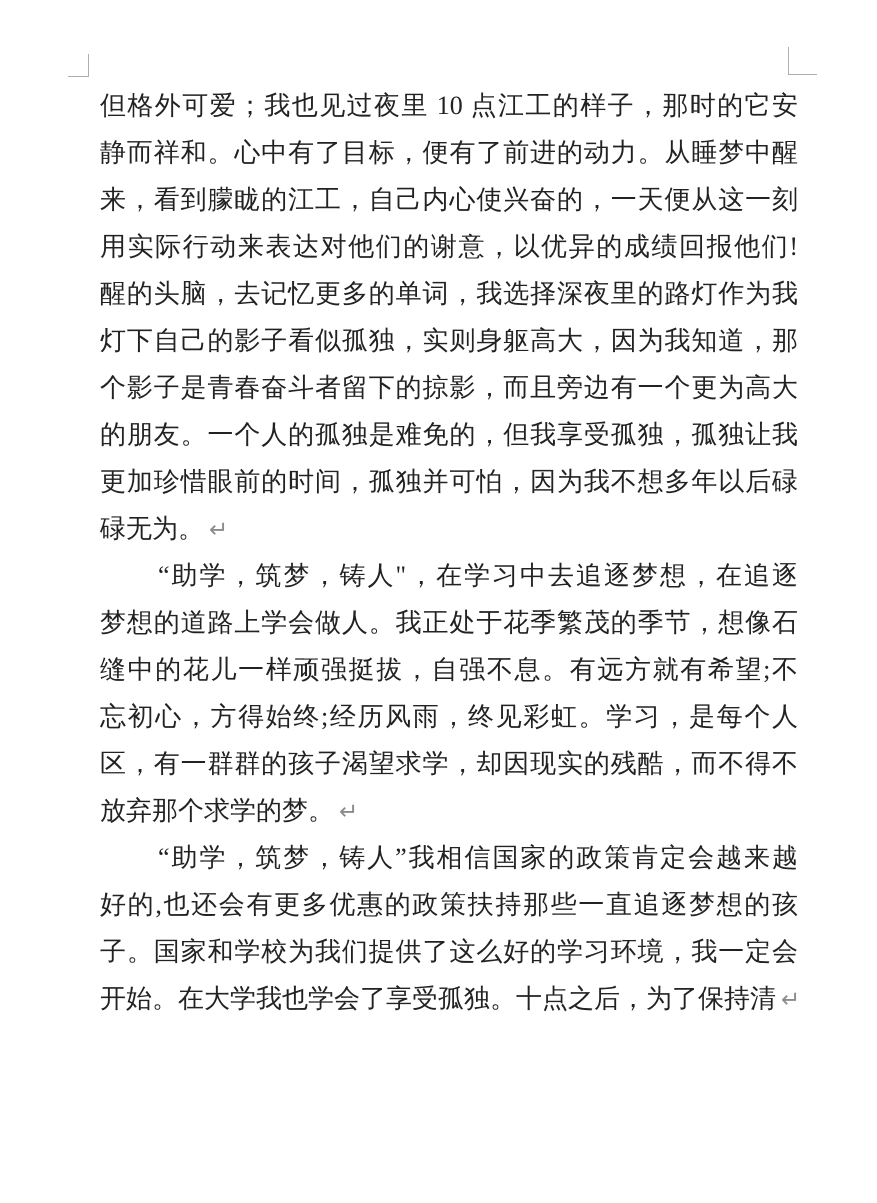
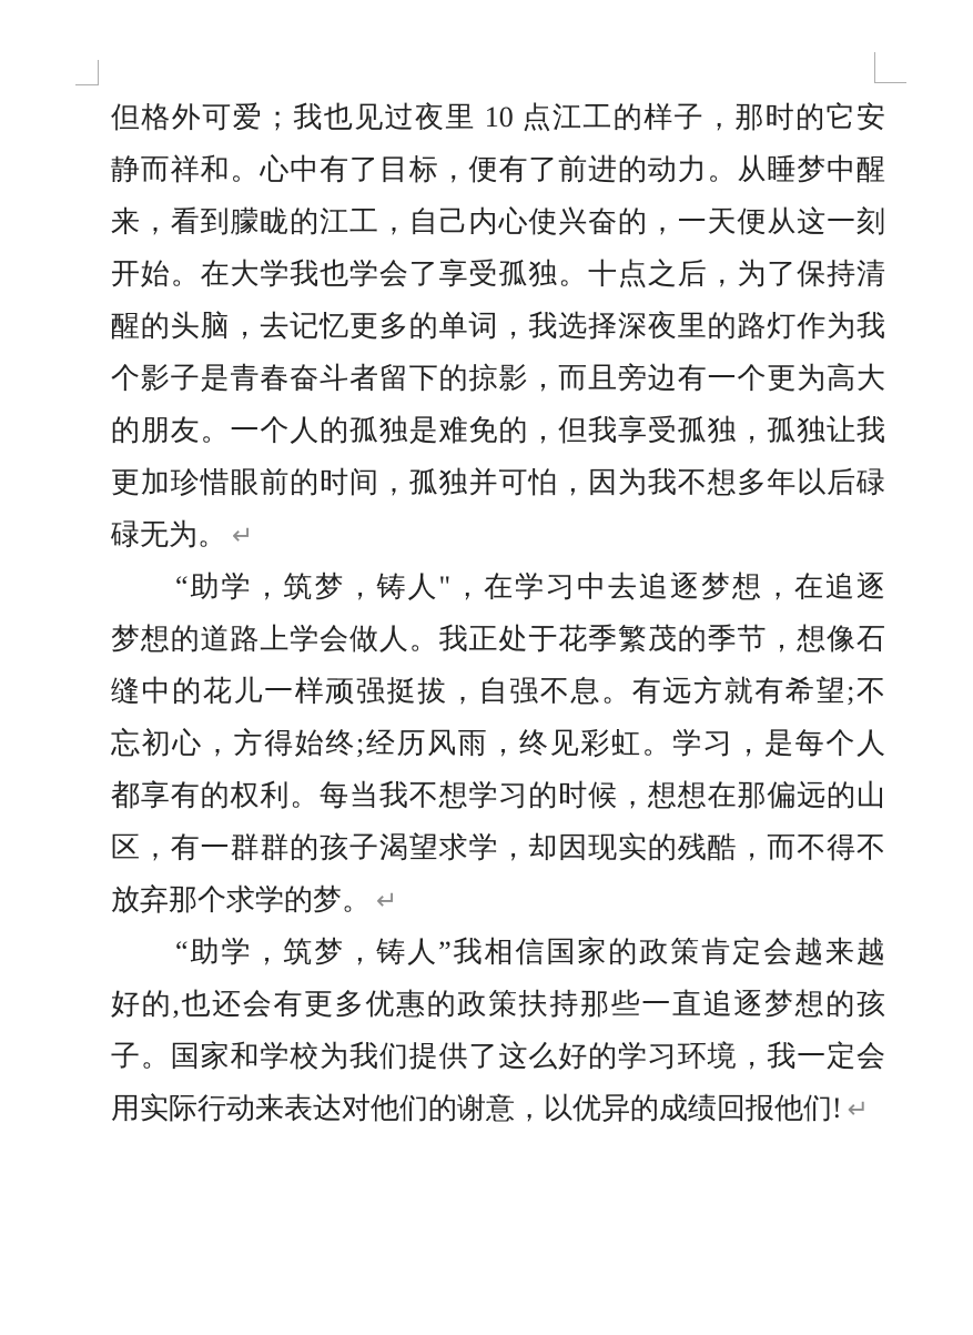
  但格外可爱；我也见过夜里 10 点江工的样子，那时的它安
  静而祥和。心中有了目标，便有了前进的动力。从睡梦中醒
  来，看到朦眬的江工，自己内心使兴奋的，一天便从这一刻
- 用实际行动来表达对他们的谢意，以优异的成绩回报他们!
+ 开始。在大学我也学会了享受孤独。十点之后，为了保持清
  醒的头脑，去记忆更多的单词，我选择深夜里的路灯作为我
- 灯下自己的影子看似孤独，实则身躯高大，因为我知道，那
  个影子是青春奋斗者留下的掠影，而且旁边有一个更为高大
  的朋友。一个人的孤独是难免的，但我享受孤独，孤独让我
  更加珍惜眼前的时间，孤独并可怕，因为我不想多年以后碌
  碌无为。 ↵
  “助学，筑梦，铸人"，在学习中去追逐梦想，在追逐
  梦想的道路上学会做人。我正处于花季繁茂的季节，想像石
  缝中的花儿一样顽强挺拔，自强不息。有远方就有希望;不
  忘初心，方得始终;经历风雨，终见彩虹。学习，是每个人
+ 都享有的权利。每当我不想学习的时候，想想在那偏远的山
  区，有一群群的孩子渴望求学，却因现实的残酷，而不得不
  放弃那个求学的梦。 ↵
  “助学，筑梦，铸人”我相信国家的政策肯定会越来越
  好的,也还会有更多优惠的政策扶持那些一直追逐梦想的孩
  子。国家和学校为我们提供了这么好的学习环境，我一定会
- 开始。在大学我也学会了享受孤独。十点之后，为了保持清 ↵
+ 用实际行动来表达对他们的谢意，以优异的成绩回报他们! ↵
